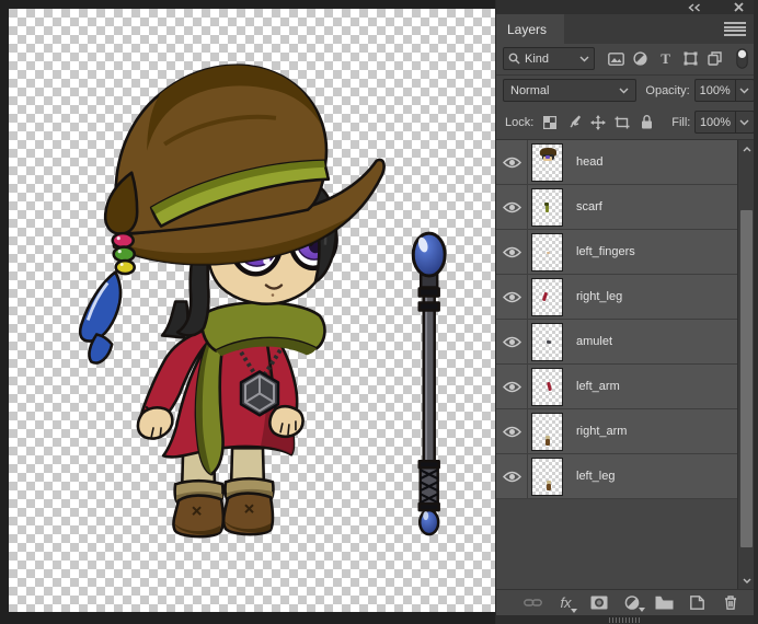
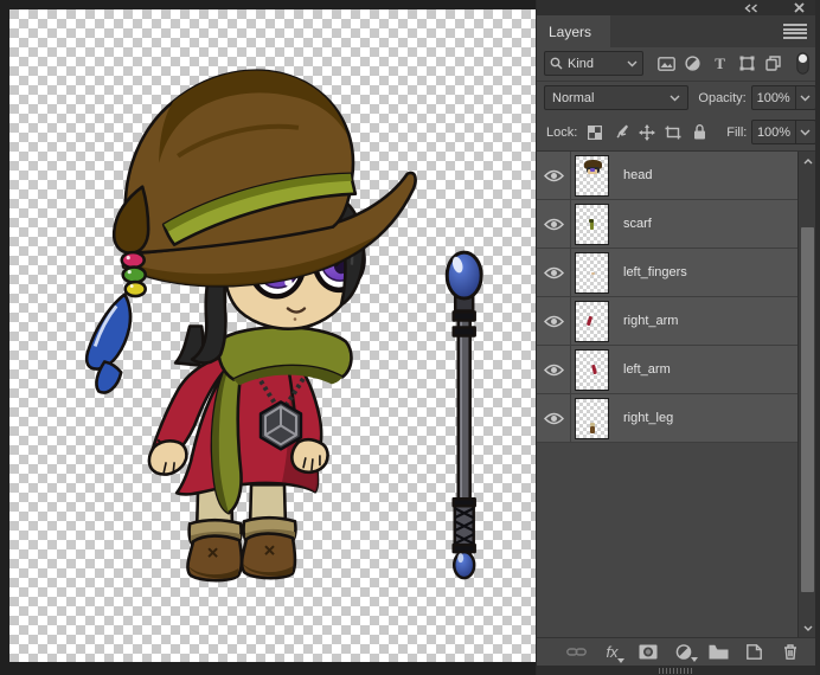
  Layers
  Kind
  T
  Normal
  Opacity:
  100%
  Lock:
  Fill:
  100%
  head
  scarf
  left_fingers
- right_leg
+ right_arm
- amulet
  left_arm
- right_arm
+ right_leg
- left_leg
  fx
